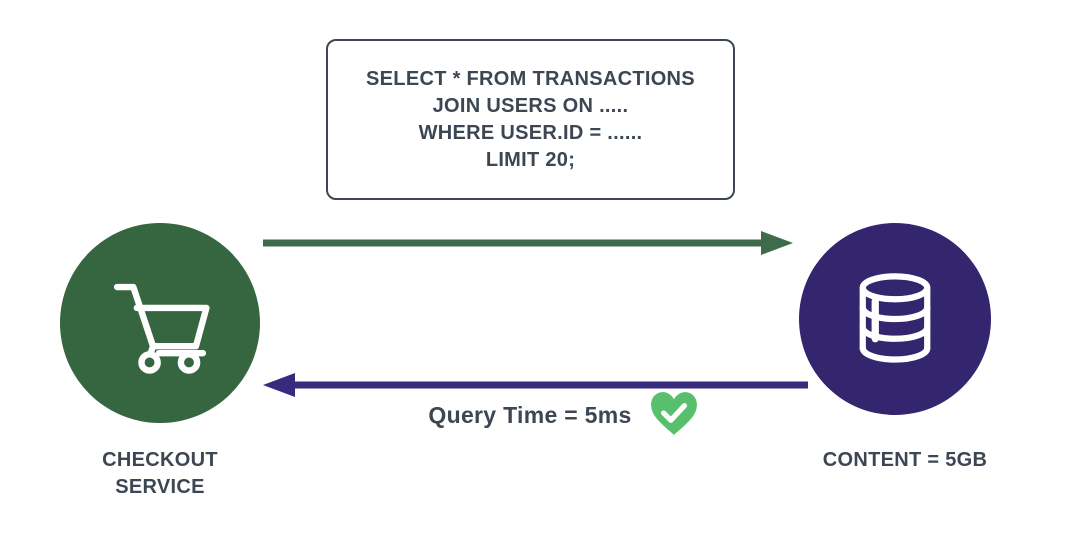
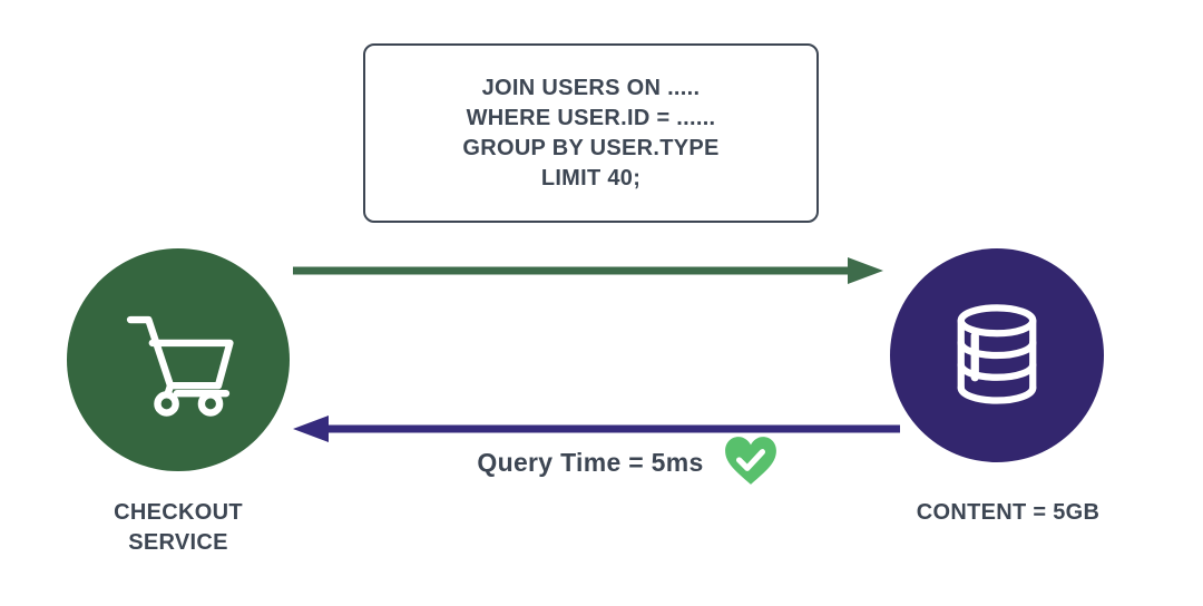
- SELECT * FROM TRANSACTIONS
  JOIN USERS ON .....
  WHERE USER.ID = ......
+ GROUP BY USER.TYPE
- LIMIT 20;
+ LIMIT 40;
  CHECKOUT
  SERVICE
  CONTENT = 5GB
  Query Time = 5ms
